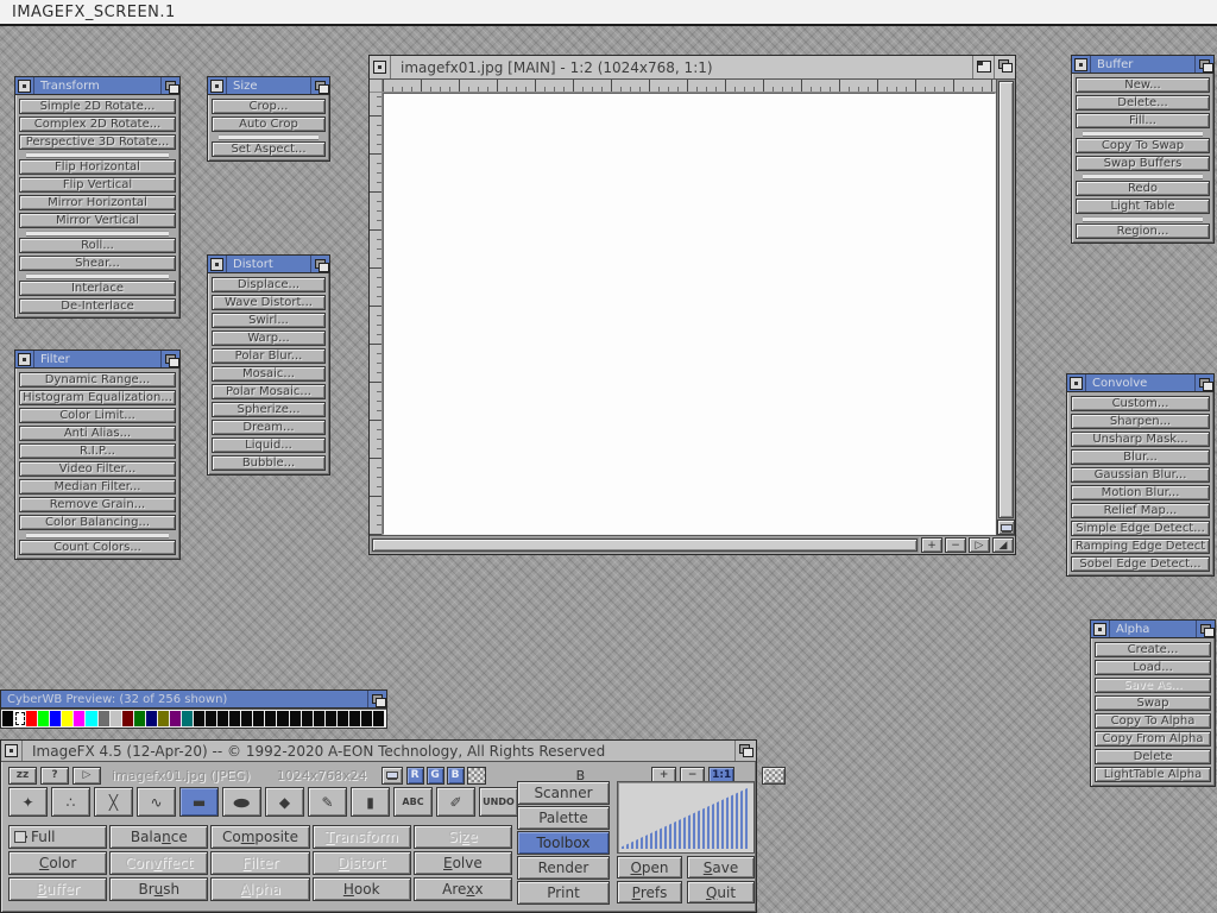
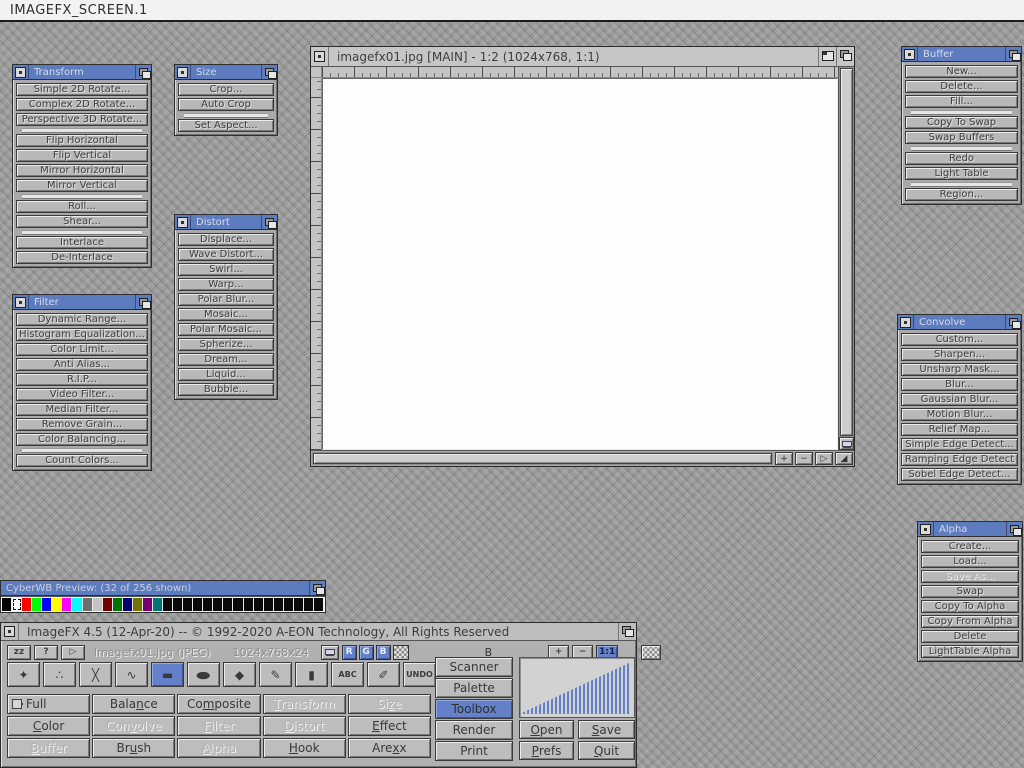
  IMAGEFX_SCREEN.1
  Transform
  Simple 2D Rotate...
  Complex 2D Rotate...
  Perspective 3D Rotate...
  Flip Horizontal
  Flip Vertical
  Mirror Horizontal
  Mirror Vertical
  Roll...
  Shear...
  Interlace
  De-Interlace
  Size
  Crop...
  Auto Crop
  Set Aspect...
  Distort
  Displace...
  Wave Distort...
  Swirl...
  Warp...
  Polar Blur...
  Mosaic...
  Polar Mosaic...
  Spherize...
  Dream...
  Liquid...
  Bubble...
  Filter
  Dynamic Range...
  Histogram Equalization...
  Color Limit...
  Anti Alias...
  R.I.P...
  Video Filter...
  Median Filter...
  Remove Grain...
  Color Balancing...
  Count Colors...
  Buffer
  New...
  Delete...
  Fill...
  Copy To Swap
  Swap Buffers
  Redo
  Light Table
  Region...
  Convolve
  Custom...
  Sharpen...
  Unsharp Mask...
  Blur...
  Gaussian Blur...
  Motion Blur...
  Relief Map...
  Simple Edge Detect...
  Ramping Edge Detect
  Sobel Edge Detect...
  Alpha
  Create...
  Load...
  Save As...
  Swap
  Copy To Alpha
  Copy From Alpha
  Delete
  LightTable Alpha
  imagefx01.jpg [MAIN] - 1:2 (1024x768, 1:1)
  +
  −
  ▷
  ◢
  CyberWB Preview: (32 of 256 shown)
  ImageFX 4.5 (12-Apr-20) -- © 1992-2020 A-EON Technology, All Rights Reserved
  zz
  ?
  ▷
  imagefx01.jpg (JPEG)
  1024x768x24
  R
  G
  B
  B
  +
  −
  1:1
  ✦
  ∴
  ╳
  ∿
  ▬
  ●
  ◆
  ✎
  ▮
  ABC
  ✐
  UNDO
  Full
  Bala
  n
  ce
  Co
  m
  posite
  T
  ransform
  Si
  z
  e
  C
  olor
  Con
  v
- ffect
+ olve
  F
  ilter
  D
  istort
  E
- olve
+ ffect
  B
  uffer
  Br
  u
  sh
  A
  lpha
  H
  ook
  Are
  x
  x
  Scanner
  Palette
  Toolbox
  Render
  Print
  O
  pen
  S
  ave
  P
  refs
  Q
  uit
